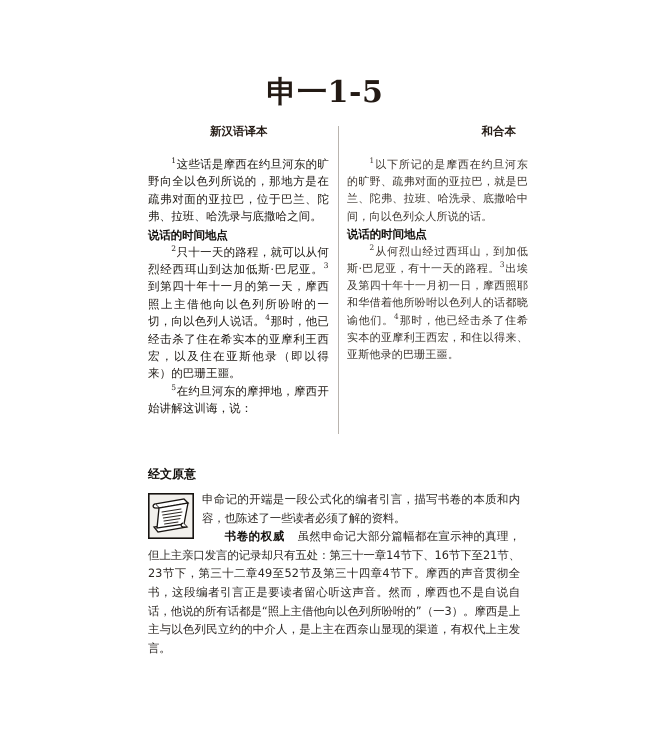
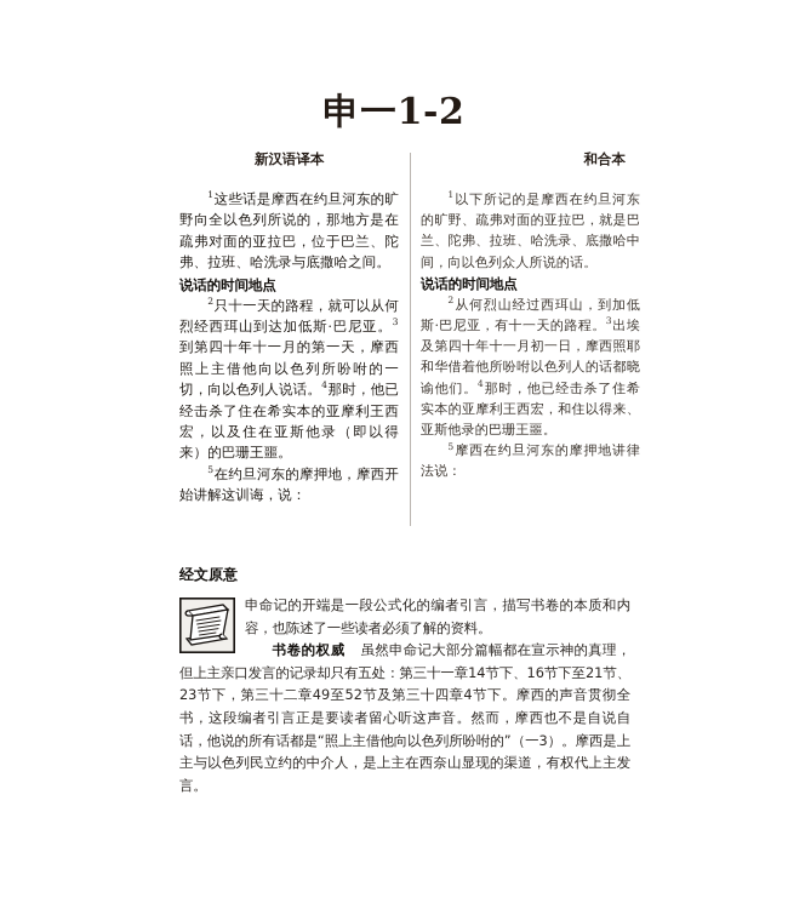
- 申一1-5
+ 申一1-2
  新汉语译本
  1这些话是摩西在约旦河东的旷野向全以色列所说的，那地方是在疏弗对面的亚拉巴，位于巴兰、陀弗、拉班、哈洗录与底撒哈之间。
  说话的时间地点
  2只十一天的路程，就可以从何烈经西珥山到达加低斯·巴尼亚。3到第四十年十一月的第一天，摩西照上主借他向以色列所吩咐的一切，向以色列人说话。4那时，他已经击杀了住在希实本的亚摩利王西宏，以及住在亚斯他录（即以得来）的巴珊王噩。
  5在约旦河东的摩押地，摩西开始讲解这训诲，说：
  和合本
  1以下所记的是摩西在约旦河东的旷野、疏弗对面的亚拉巴，就是巴兰、陀弗、拉班、哈洗录、底撒哈中间，向以色列众人所说的话。
  说话的时间地点
  2从何烈山经过西珥山，到加低斯·巴尼亚，有十一天的路程。3出埃及第四十年十一月初一日，摩西照耶和华借着他所吩咐以色列人的话都晓谕他们。4那时，他已经击杀了住希实本的亚摩利王西宏，和住以得来、亚斯他录的巴珊王噩。
+ 5摩西在约旦河东的摩押地讲律法说：
  经文原意
  申命记的开端是一段公式化的编者引言，描写书卷的本质和内容，也陈述了一些读者必须了解的资料。
  书卷的权威 虽然申命记大部分篇幅都在宣示神的真理，但上主亲口发言的记录却只有五处：第三十一章14节下、16节下至21节、23节下，第三十二章49至52节及第三十四章4节下。摩西的声音贯彻全书，这段编者引言正是要读者留心听这声音。然而，摩西也不是自说自话，他说的所有话都是“照上主借他向以色列所吩咐的”（一3）。摩西是上主与以色列民立约的中介人，是上主在西奈山显现的渠道，有权代上主发言。
